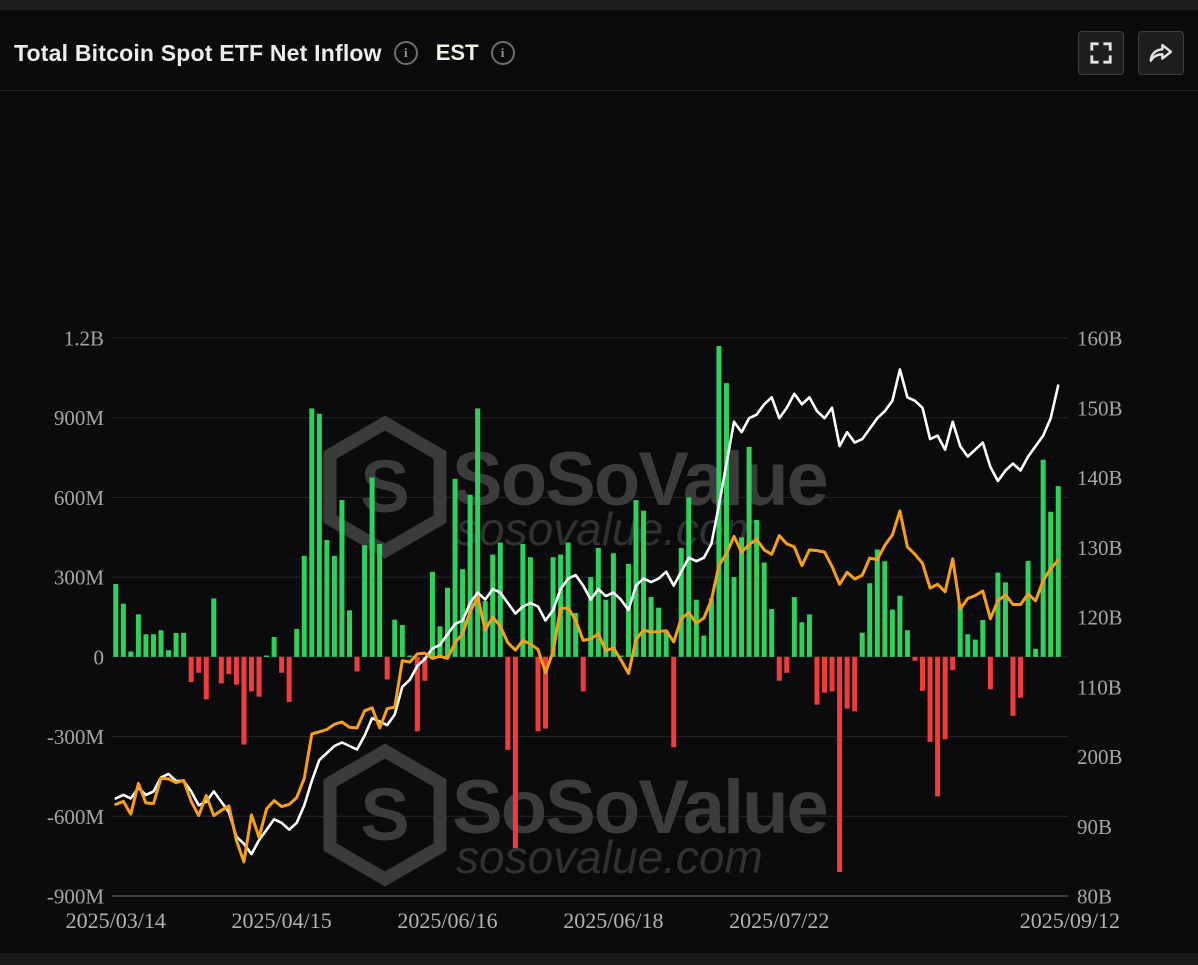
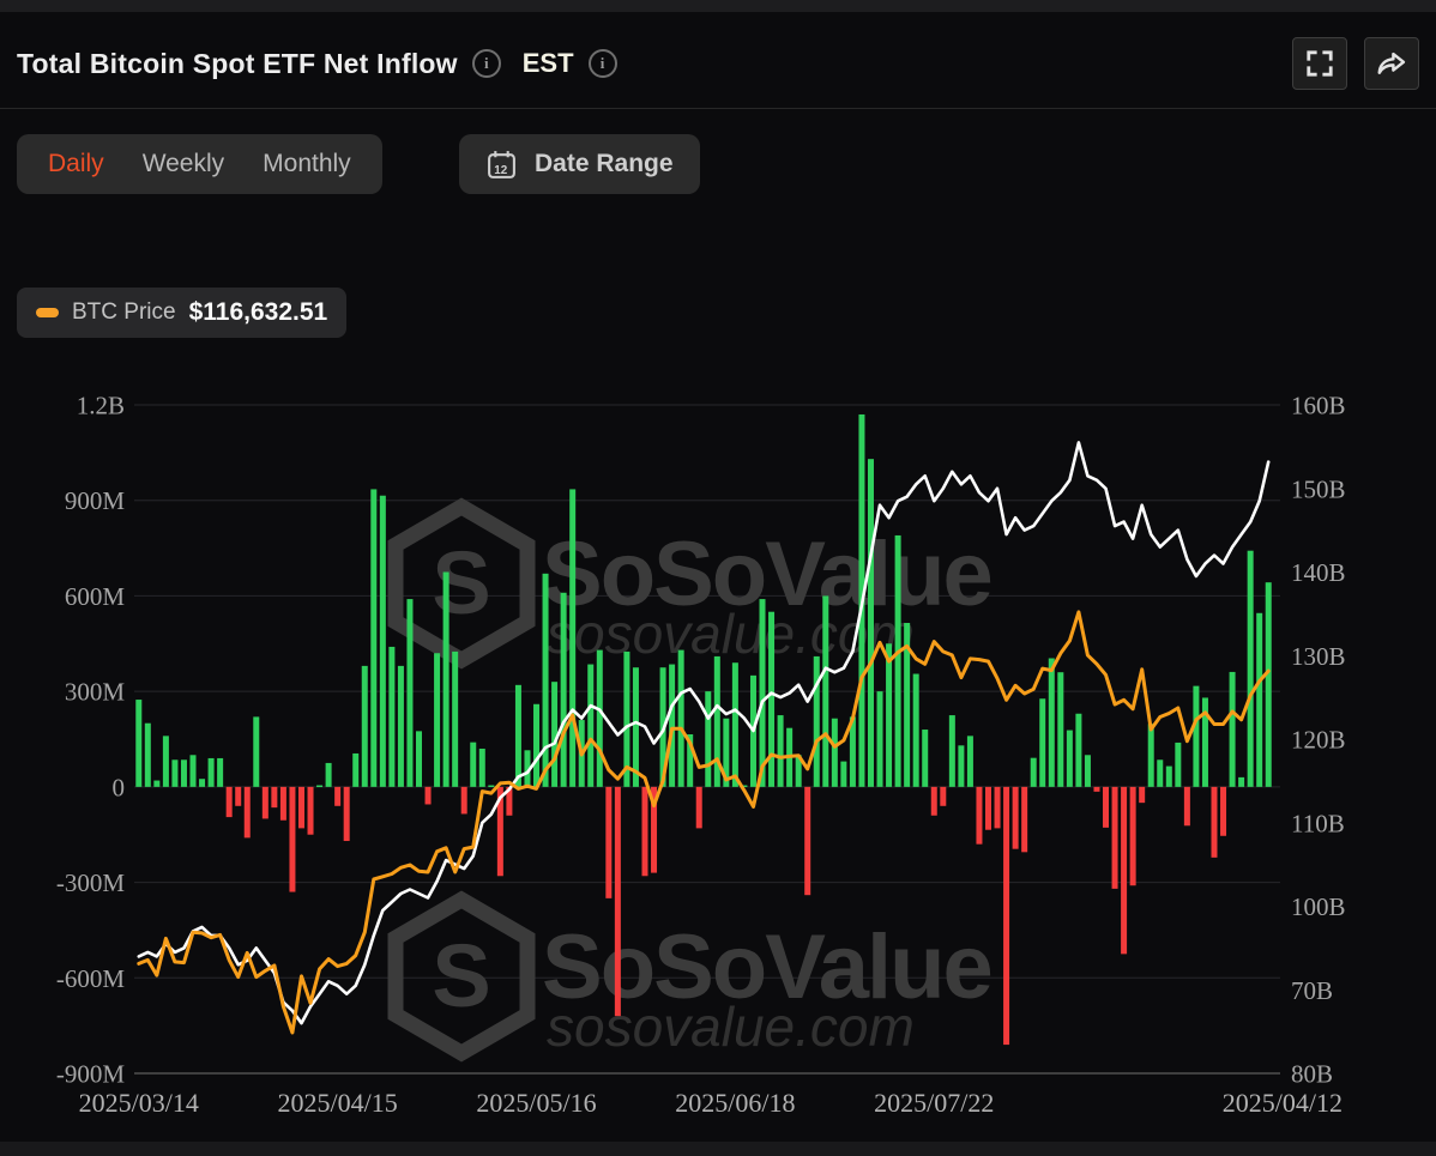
  Total Bitcoin Spot ETF Net Inflow
  i
  EST
  i
+ Daily
+ Weekly
+ Monthly
+ 12
+ Date Range
+ BTC Price
+ $116,632.51
  S
  oSoValue
  sosovalue.om
  S
  SoSoValue
  sosovalue.com
  1.2B
  900M
  600M
  300M
  0
  -300M
  -600M
  -900M
  160B
  150B
  140B
  130B
  120B
  110B
- 200B
+ 100B
- 90B
+ 70B
  80B
  2025/03/14
  2025/04/15
- 2025/06/16
+ 2025/05/16
  2025/06/18
  2025/07/22
- 2025/09/12
+ 2025/04/12
